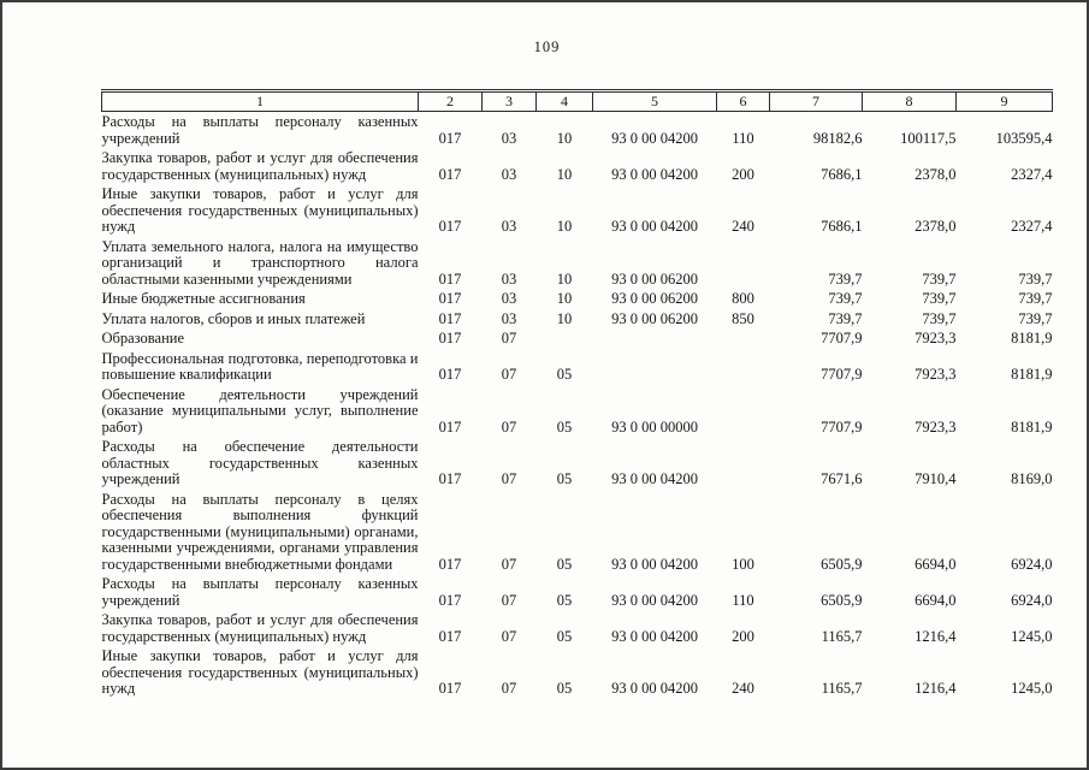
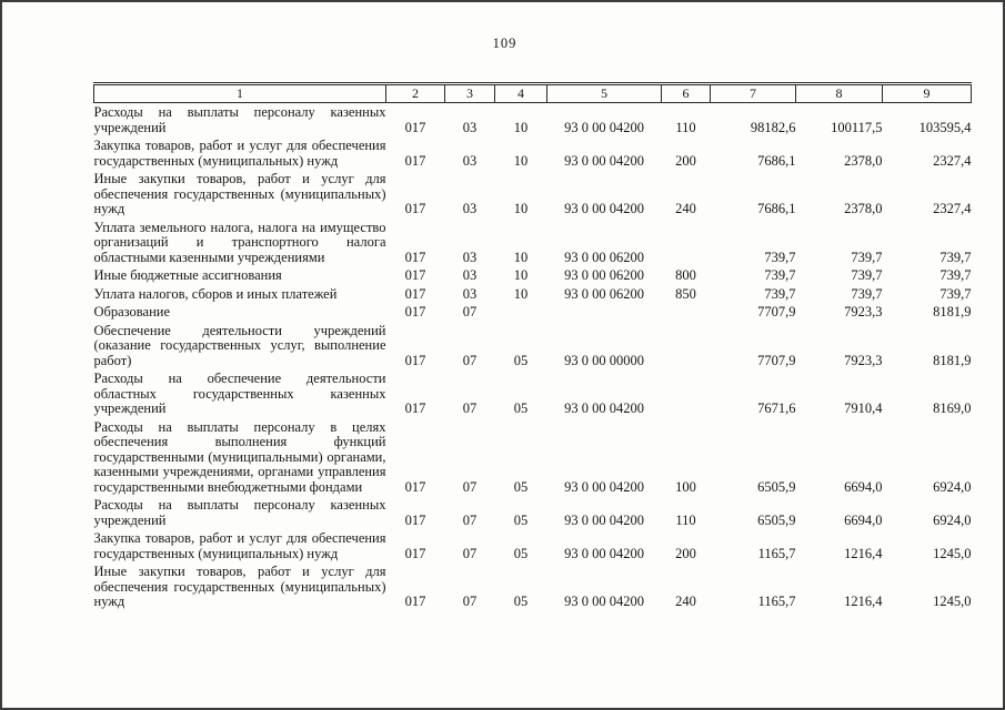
  109
  1	2	3	4	5	6	7	8	9
  Расходы на выплаты персоналу казенных учреждений	017	03	10	93 0 00 04200	110	98182,6	100117,5	103595,4
  Закупка товаров, работ и услуг для обеспечения государственных (муниципальных) нужд	017	03	10	93 0 00 04200	200	7686,1	2378,0	2327,4
  Иные закупки товаров, работ и услуг для обеспечения государственных (муниципальных) нужд	017	03	10	93 0 00 04200	240	7686,1	2378,0	2327,4
  Уплата земельного налога, налога на имущество организаций и транспортного налога областными казенными учреждениями	017	03	10	93 0 00 06200		739,7	739,7	739,7
  Иные бюджетные ассигнования	017	03	10	93 0 00 06200	800	739,7	739,7	739,7
  Уплата налогов, сборов и иных платежей	017	03	10	93 0 00 06200	850	739,7	739,7	739,7
  Образование	017	07				7707,9	7923,3	8181,9
- Профессиональная подготовка, переподготовка и повышение квалификации	017	07	05			7707,9	7923,3	8181,9
- Обеспечение деятельности учреждений (оказание муниципальными услуг, выполнение работ)	017	07	05	93 0 00 00000		7707,9	7923,3	8181,9
+ Обеспечение деятельности учреждений (оказание государственных услуг, выполнение работ)	017	07	05	93 0 00 00000		7707,9	7923,3	8181,9
  Расходы на обеспечение деятельности областных государственных казенных учреждений	017	07	05	93 0 00 04200		7671,6	7910,4	8169,0
  Расходы на выплаты персоналу в целях обеспечения выполнения функций государственными (муниципальными) органами, казенными учреждениями, органами управления государственными внебюджетными фондами	017	07	05	93 0 00 04200	100	6505,9	6694,0	6924,0
  Расходы на выплаты персоналу казенных учреждений	017	07	05	93 0 00 04200	110	6505,9	6694,0	6924,0
  Закупка товаров, работ и услуг для обеспечения государственных (муниципальных) нужд	017	07	05	93 0 00 04200	200	1165,7	1216,4	1245,0
  Иные закупки товаров, работ и услуг для обеспечения государственных (муниципальных) нужд	017	07	05	93 0 00 04200	240	1165,7	1216,4	1245,0
